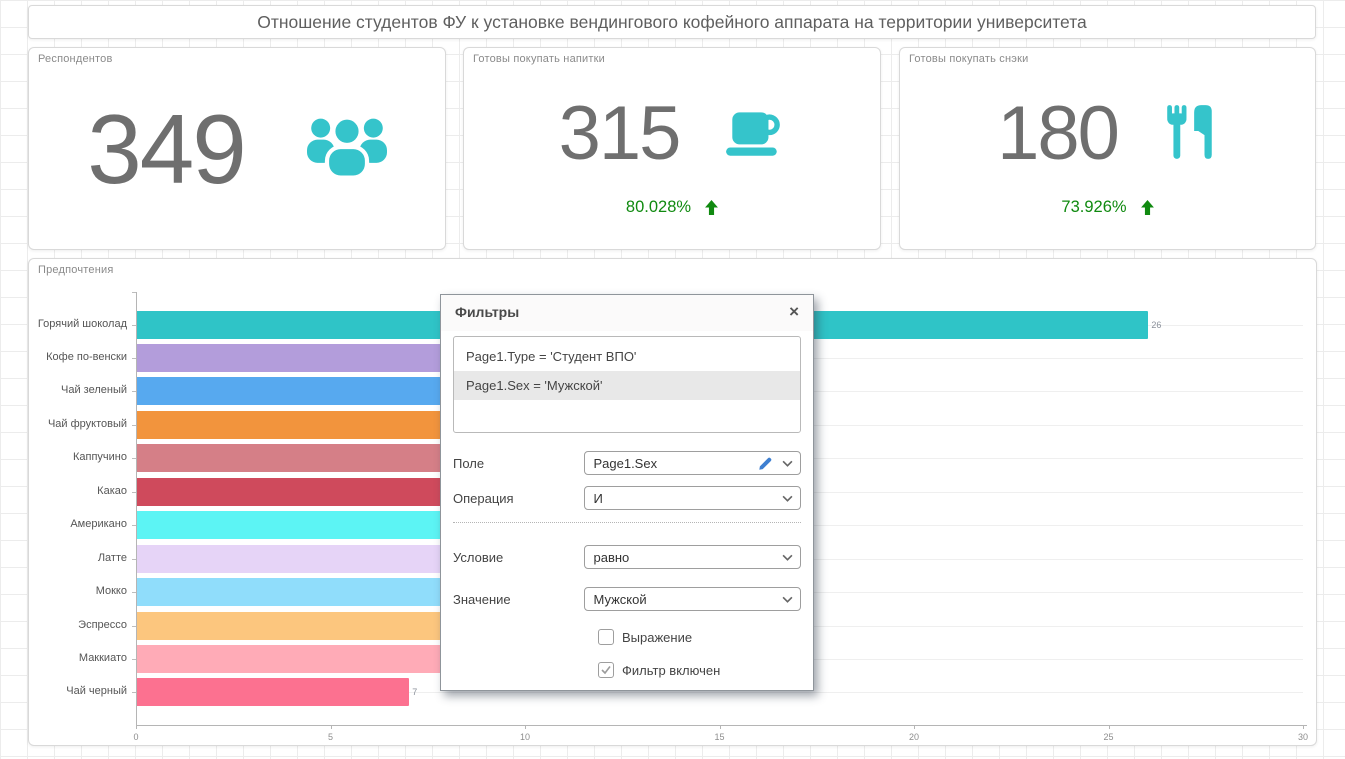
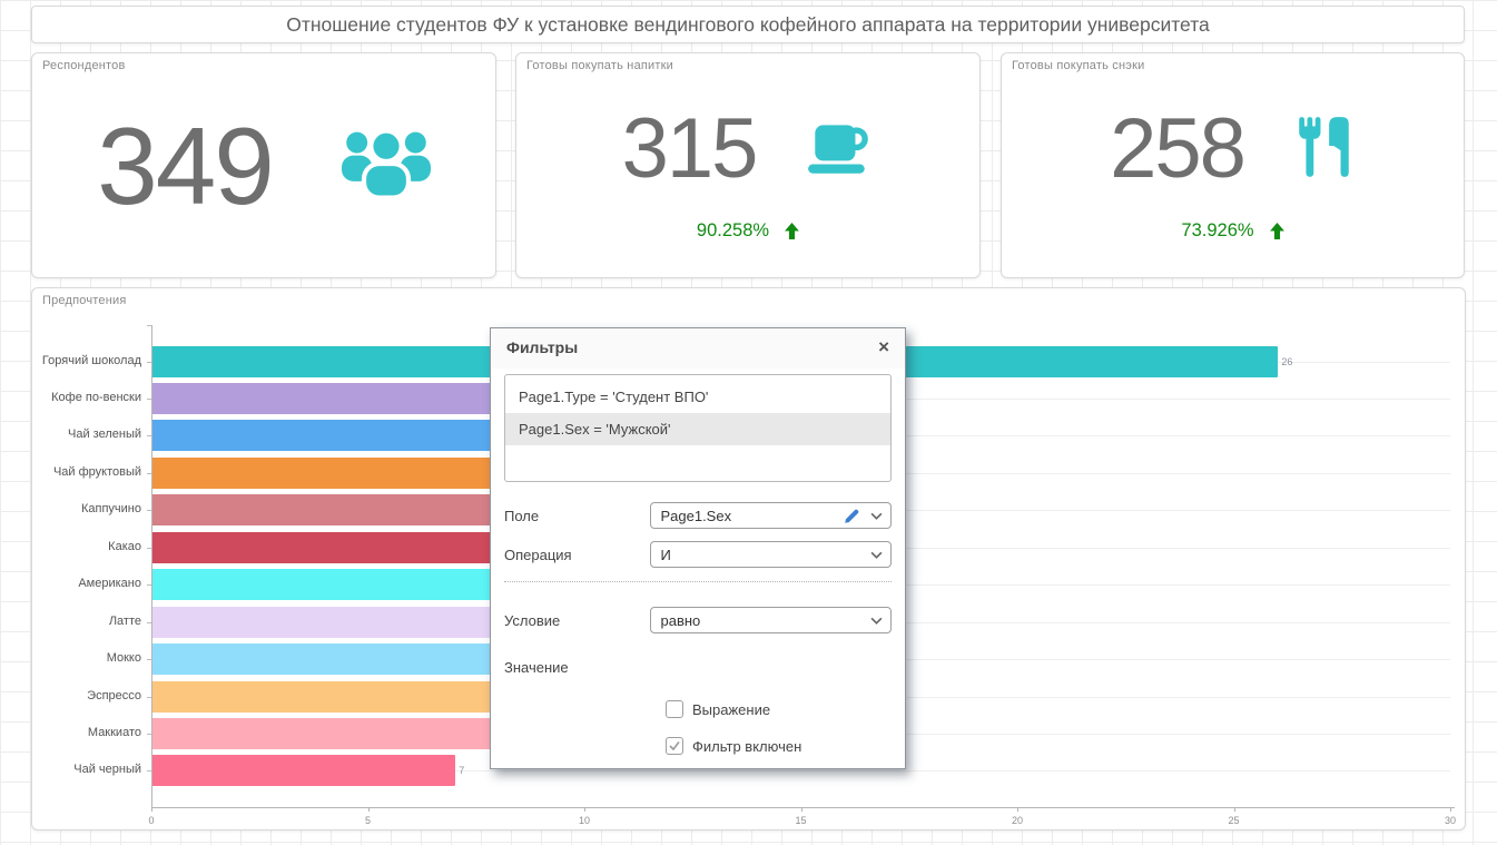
  Отношение студентов ФУ к установке вендингового кофейного аппарата на территории университета
  Респондентов
  349
  Готовы покупать напитки
  315
- 80.028%
+ 90.258%
  Готовы покупать снэки
- 180
+ 258
  73.926%
  Предпочтения
  Горячий шоколад
  26
  Кофе по-венски
  Чай зеленый
  Чай фруктовый
  Каппучино
  Какао
  Американо
  Латте
  Мокко
  Эспрессо
  Маккиато
  Чай черный
  7
  0
  5
  10
  15
  20
  25
  30
  Фильтры
  ×
  Page1.Type = 'Студент ВПО'
  Page1.Sex = 'Мужской'
  Поле
  Page1.Sex
  Операция
  И
  Условие
  равно
  Значение
- Мужской
  Выражение
  Фильтр включен
